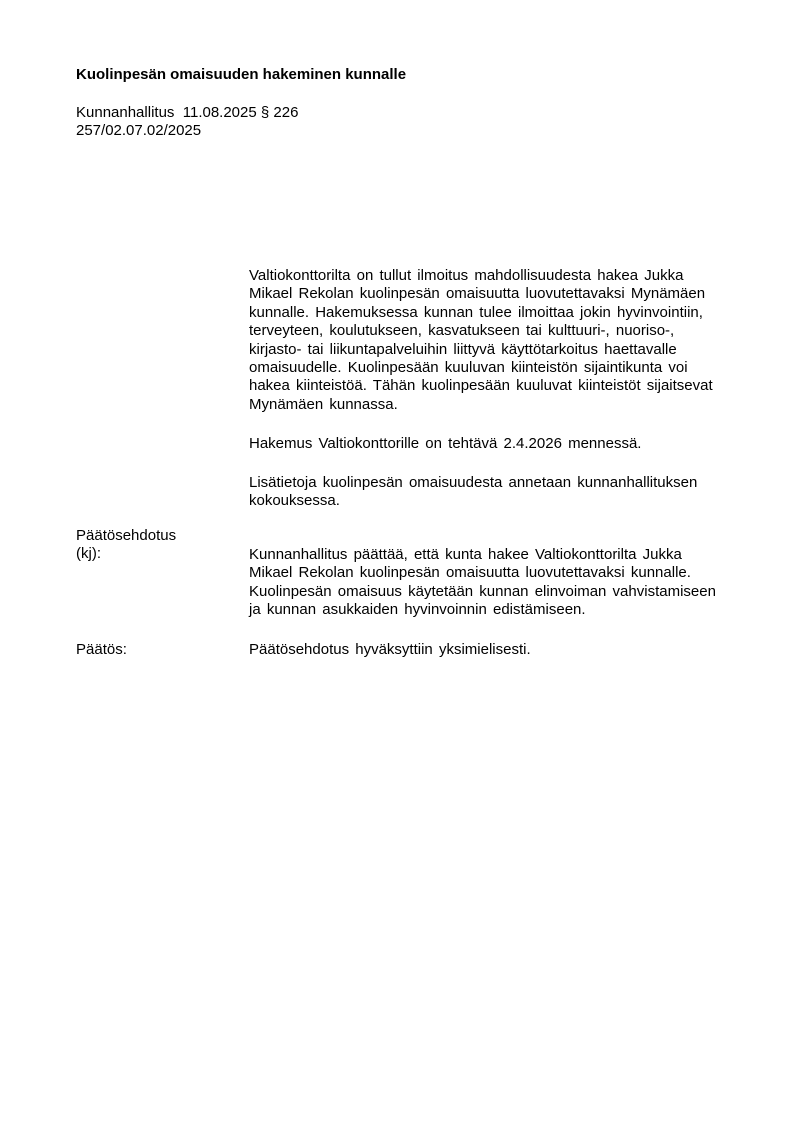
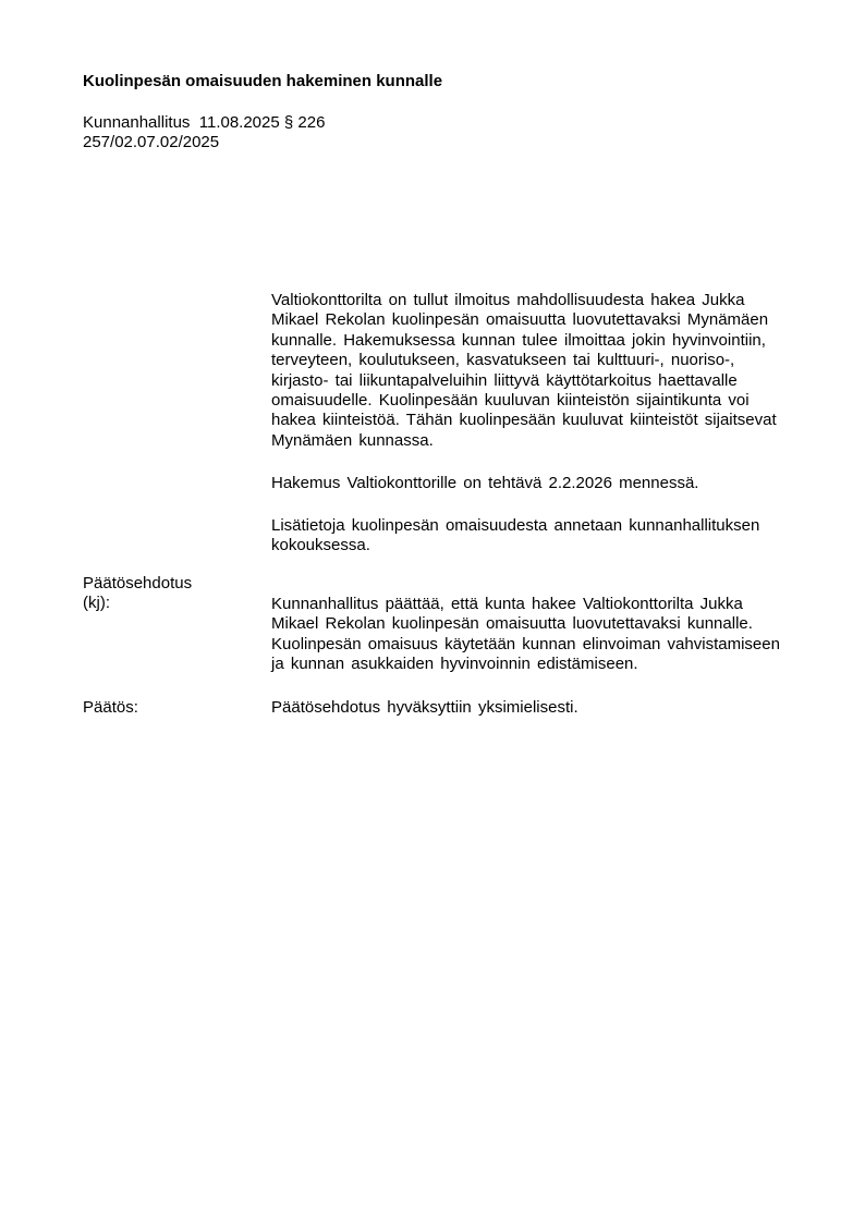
  Kuolinpesän omaisuuden hakeminen kunnalle
  Kunnanhallitus 11.08.2025 § 226
  257/02.07.02/2025
  Valtiokonttorilta on tullut ilmoitus mahdollisuudesta hakea Jukka
  Mikael Rekolan kuolinpesän omaisuutta luovutettavaksi Mynämäen
  kunnalle. Hakemuksessa kunnan tulee ilmoittaa jokin hyvinvointiin,
  terveyteen, koulutukseen, kasvatukseen tai kulttuuri-, nuoriso-,
  kirjasto- tai liikuntapalveluihin liittyvä käyttötarkoitus haettavalle
  omaisuudelle. Kuolinpesään kuuluvan kiinteistön sijaintikunta voi
  hakea kiinteistöä. Tähän kuolinpesään kuuluvat kiinteistöt sijaitsevat
  Mynämäen kunnassa.
- Hakemus Valtiokonttorille on tehtävä 2.4.2026 mennessä.
+ Hakemus Valtiokonttorille on tehtävä 2.2.2026 mennessä.
  Lisätietoja kuolinpesän omaisuudesta annetaan kunnanhallituksen
  kokouksessa.
  Päätösehdotus
  (kj):
  Kunnanhallitus päättää, että kunta hakee Valtiokonttorilta Jukka
  Mikael Rekolan kuolinpesän omaisuutta luovutettavaksi kunnalle.
  Kuolinpesän omaisuus käytetään kunnan elinvoiman vahvistamiseen
  ja kunnan asukkaiden hyvinvoinnin edistämiseen.
  Päätös:
  Päätösehdotus hyväksyttiin yksimielisesti.
